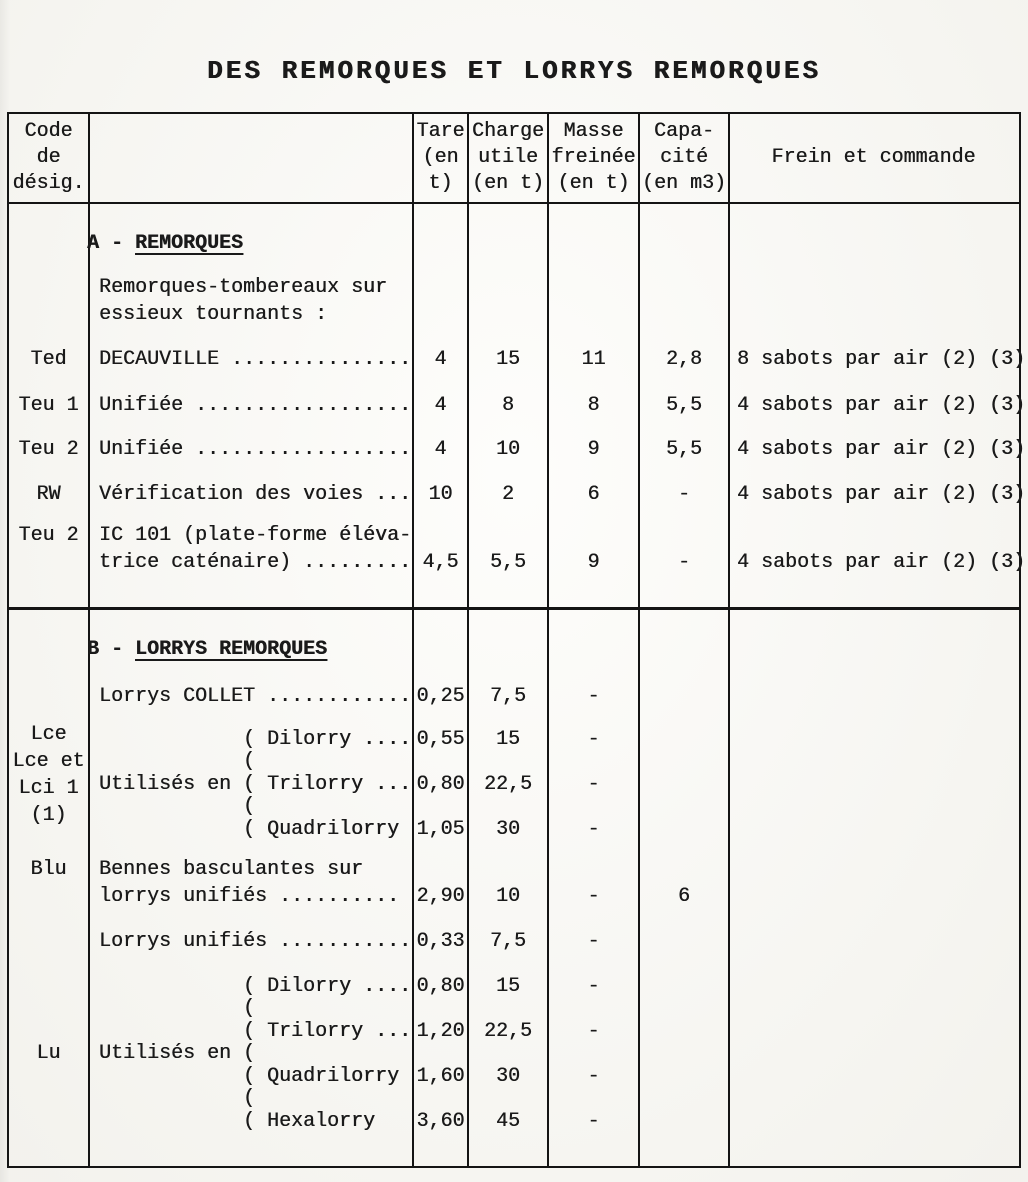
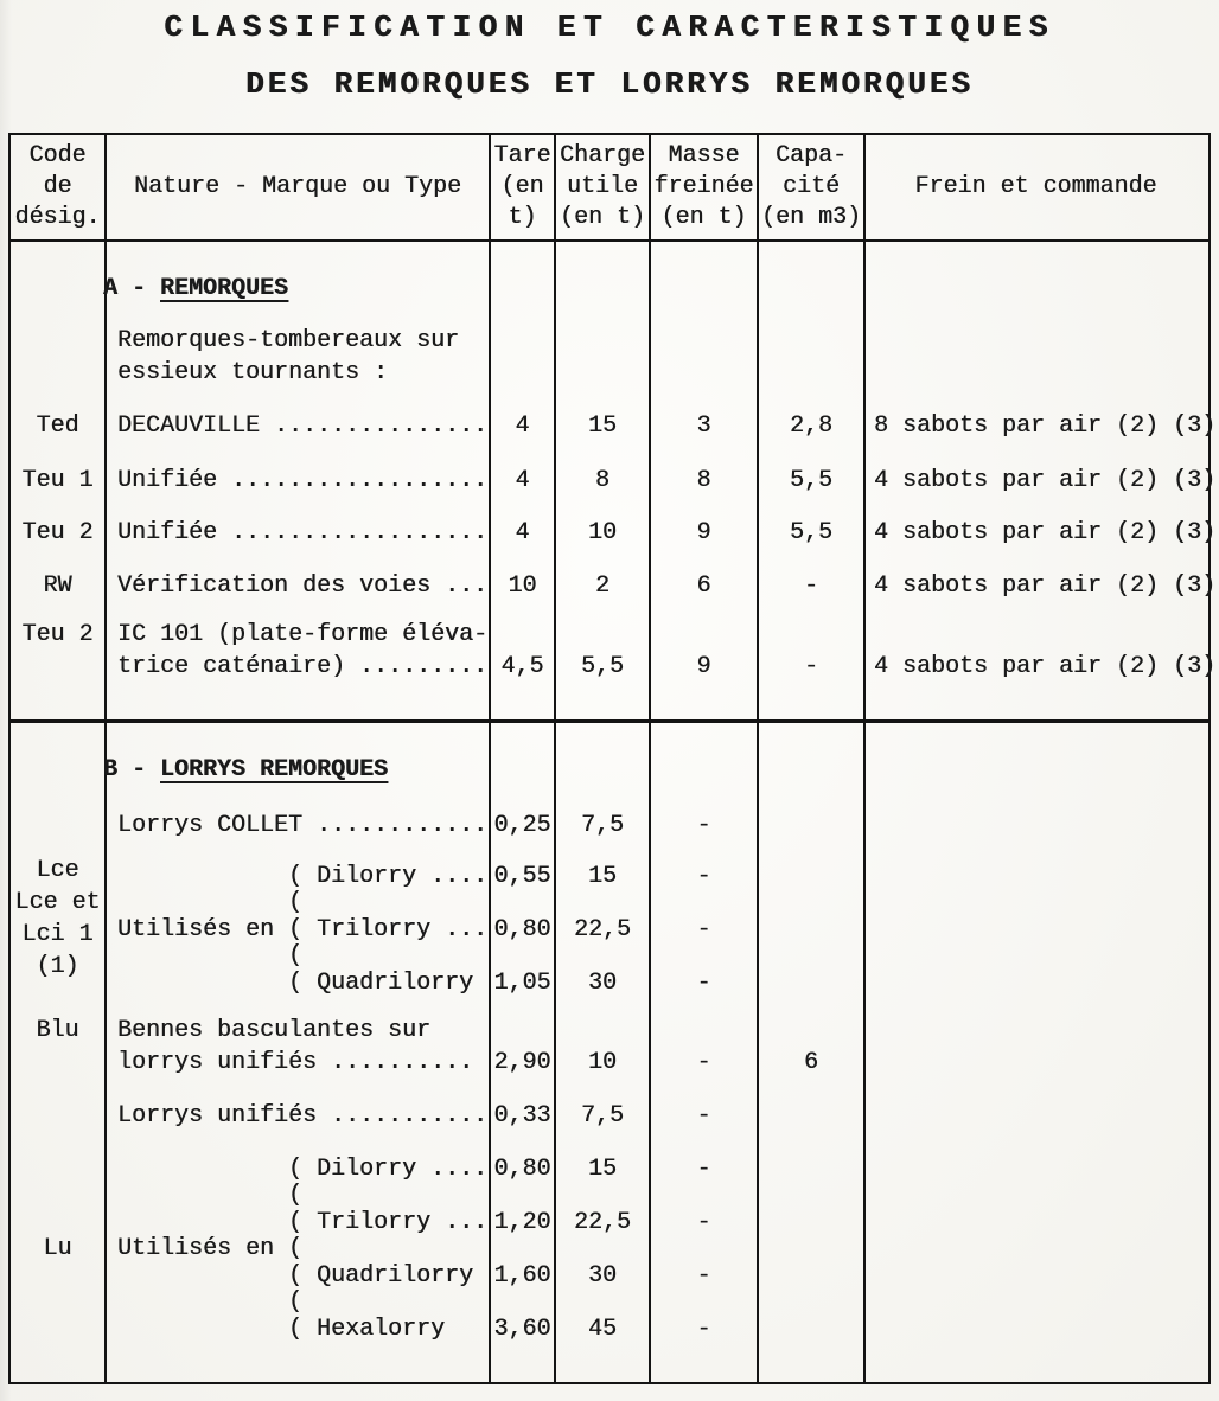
+ CLASSIFICATION ET CARACTERISTIQUES
  DES REMORQUES ET LORRYS REMORQUES
  Code
  de
  désig.
+ Nature - Marque ou Type
  Tare
  (en
  t)
  Charge
  utile
  (en t)
  Masse
  freinée
  (en t)
  Capa-
  cité
  (en m3)
  Frein et commande
  A - REMORQUES
  Remorques-tombereaux sur
  essieux tournants :
  Ted
  DECAUVILLE ...............
  4
  15
- 11
+ 3
  2,8
  8 sabots par air (2) (3)
  Teu 1
  Unifiée ..................
  4
  8
  8
  5,5
  4 sabots par air (2) (3)
  Teu 2
  Unifiée ..................
  4
  10
  9
  5,5
  4 sabots par air (2) (3)
  RW
  Vérification des voies ...
  10
  2
  6
  -
  4 sabots par air (2) (3)
  Teu 2
  IC 101 (plate-forme éléva-
  trice caténaire) .........
  4,5
  5,5
  9
  -
  4 sabots par air (2) (3)
  B - LORRYS REMORQUES
  Lce
  Lce et
  Lci 1
  (1)
  Lorrys COLLET ............
  0,25
  7,5
  -
  ( Dilorry ....
  0,55
  15
  -
  (
  Utilisés en ( Trilorry ...
  0,80
  22,5
  -
  (
  ( Quadrilorry
  1,05
  30
  -
  Blu
  Bennes basculantes sur
  lorrys unifiés ..........
  2,90
  10
  -
  6
  Lorrys unifiés ...........
  0,33
  7,5
  -
  ( Dilorry ....
  0,80
  15
  -
  (
  ( Trilorry ...
  1,20
  22,5
  -
  Lu
  Utilisés en (
  ( Quadrilorry
  1,60
  30
  -
  (
  ( Hexalorry
  3,60
  45
  -
